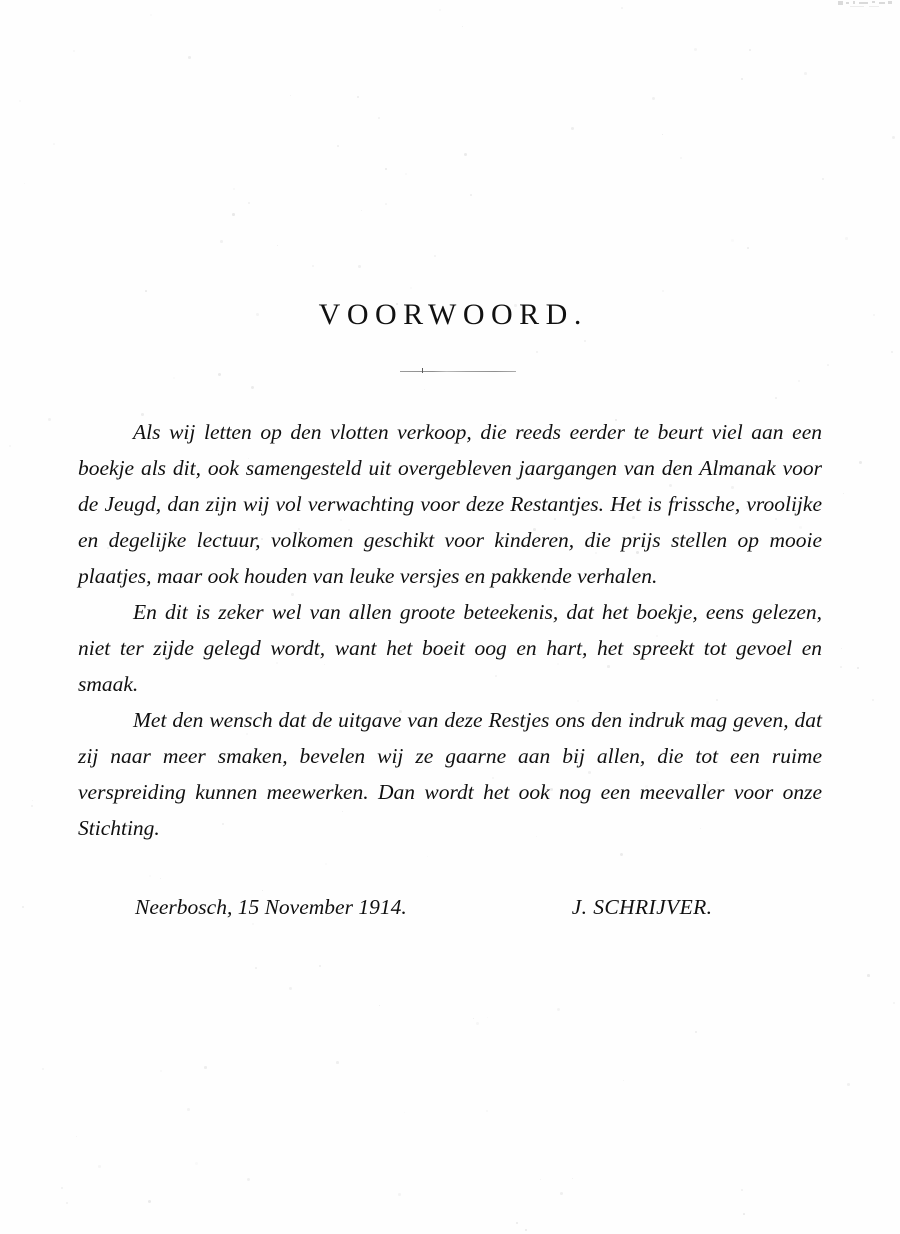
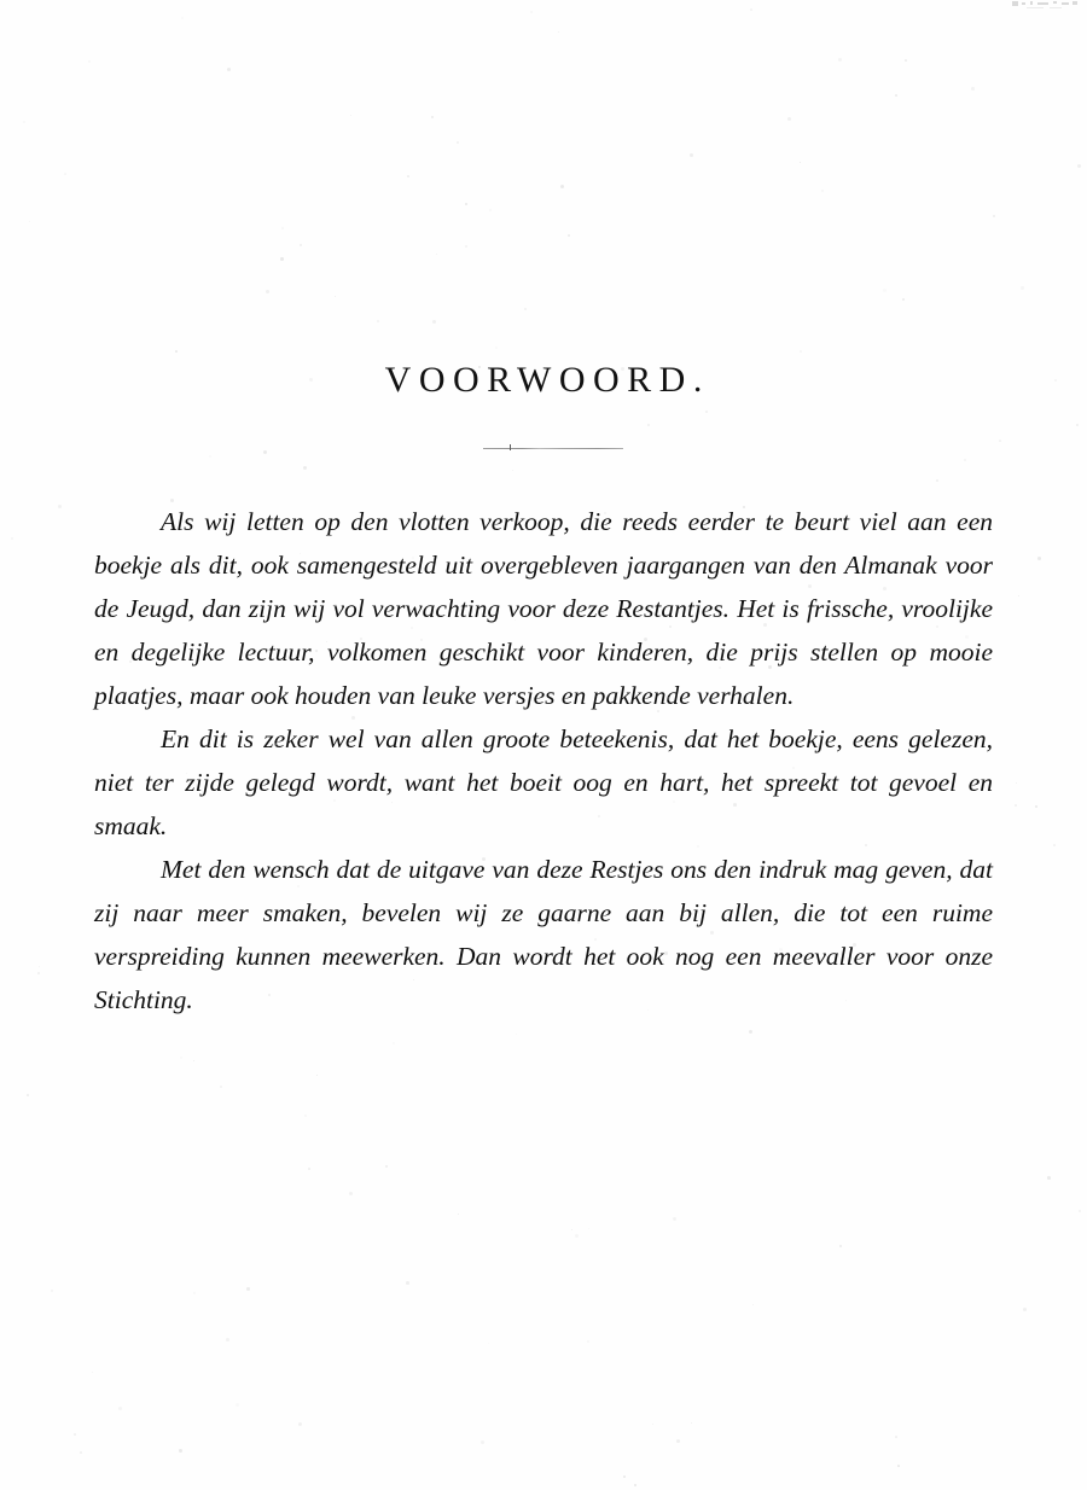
  VOORWOORD.
  Als wij letten op den vlotten verkoop, die reeds eerder te beurt viel aan een boekje als dit, ook samengesteld uit overgebleven jaargangen van den Almanak voor de Jeugd, dan zijn wij vol verwachting voor deze Restantjes. Het is frissche, vroolijke en degelijke lectuur, volkomen geschikt voor kinderen, die prijs stellen op mooie plaatjes, maar ook houden van leuke versjes en pakkende verhalen.
  En dit is zeker wel van allen groote beteekenis, dat het boekje, eens gelezen, niet ter zijde gelegd wordt, want het boeit oog en hart, het spreekt tot gevoel en smaak.
  Met den wensch dat de uitgave van deze Restjes ons den indruk mag geven, dat zij naar meer smaken, bevelen wij ze gaarne aan bij allen, die tot een ruime verspreiding kunnen meewerken. Dan wordt het ook nog een meevaller voor onze Stichting.
- Neerbosch, 15 November 1914.
- J. SCHRIJVER.
